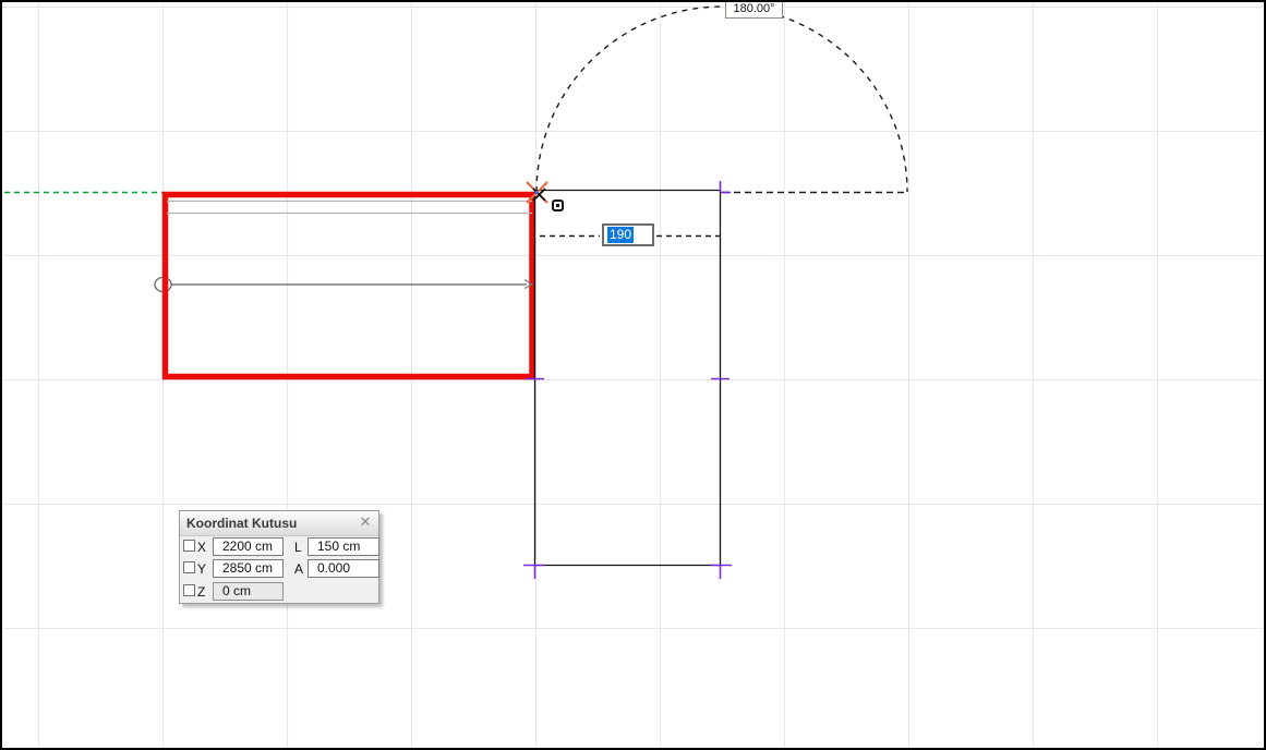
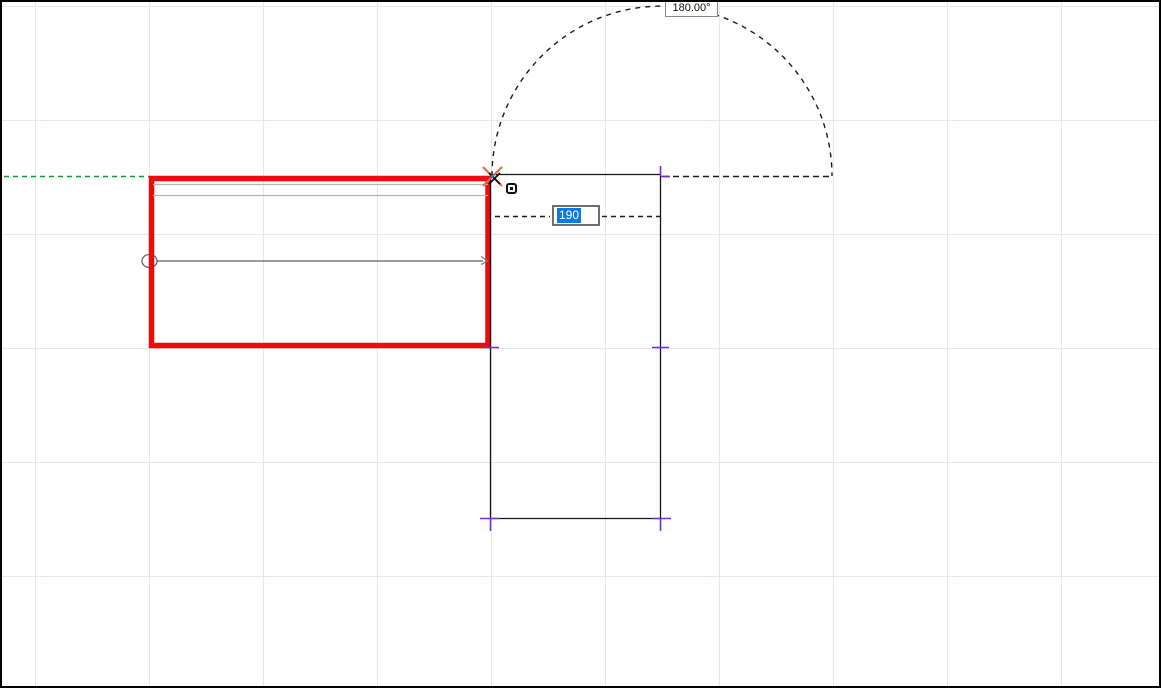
  180.00°
  190
- Koordinat Kutusu
- ✕
- X
- 2200 cm
- L
- 150 cm
- Y
- 2850 cm
- A
- 0.000
- Z
- 0 cm
